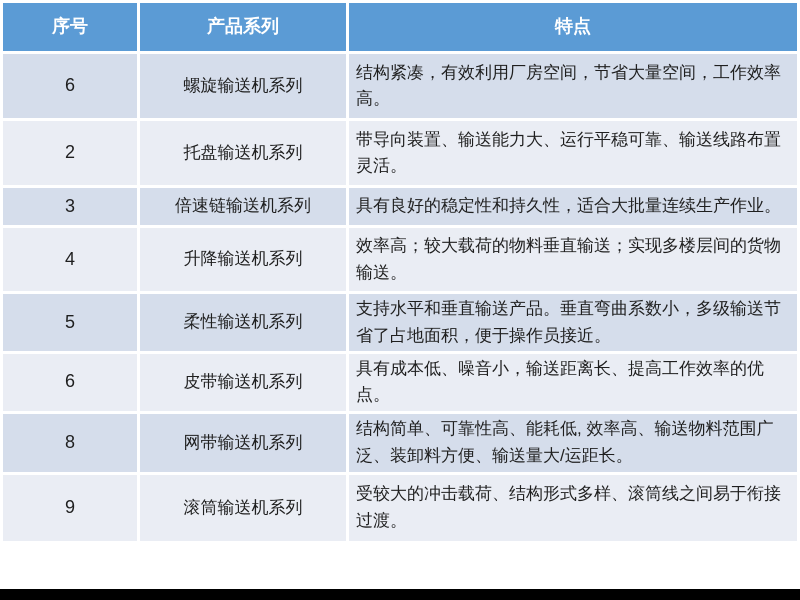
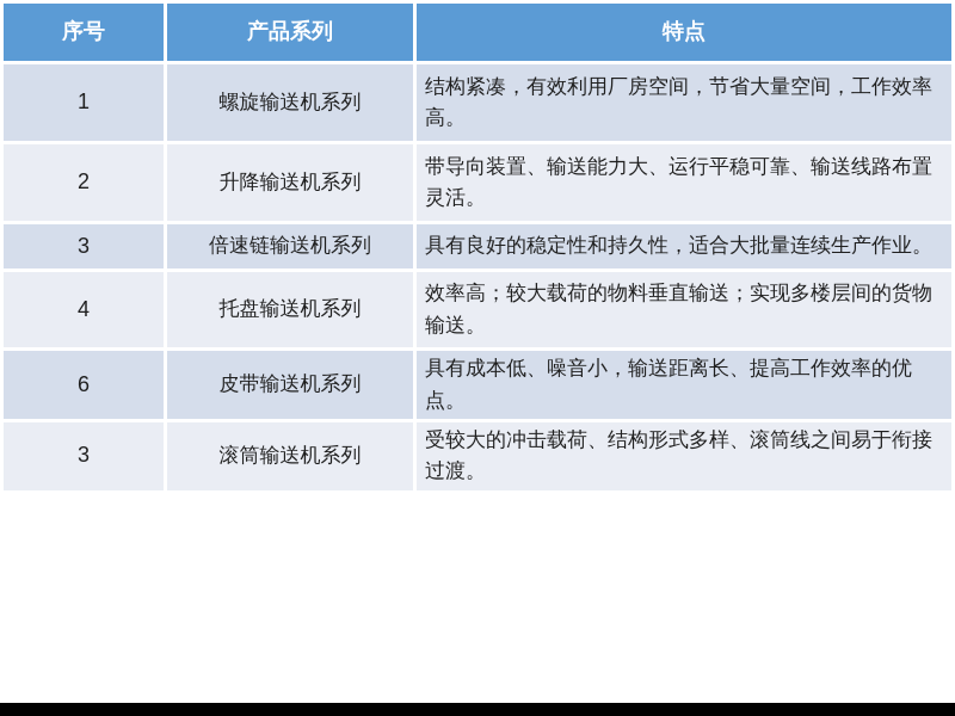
  序号	产品系列	特点
- 6	螺旋输送机系列	结构紧凑，有效利用厂房空间，节省大量空间，工作效率高。
+ 1	螺旋输送机系列	结构紧凑，有效利用厂房空间，节省大量空间，工作效率高。
- 2	托盘输送机系列	带导向装置、输送能力大、运行平稳可靠、输送线路布置灵活。
+ 2	升降输送机系列	带导向装置、输送能力大、运行平稳可靠、输送线路布置灵活。
  3	倍速链输送机系列	具有良好的稳定性和持久性，适合大批量连续生产作业。
- 4	升降输送机系列	效率高；较大载荷的物料垂直输送；实现多楼层间的货物输送。
+ 4	托盘输送机系列	效率高；较大载荷的物料垂直输送；实现多楼层间的货物输送。
- 5	柔性输送机系列	支持水平和垂直输送产品。垂直弯曲系数小，多级输送节省了占地面积，便于操作员接近。
  6	皮带输送机系列	具有成本低、噪音小，输送距离长、提高工作效率的优点。
- 8	网带输送机系列	结构简单、可靠性高、能耗低, 效率高、输送物料范围广泛、装卸料方便、输送量大/运距长。
- 9	滚筒输送机系列	受较大的冲击载荷、结构形式多样、滚筒线之间易于衔接过渡。
+ 3	滚筒输送机系列	受较大的冲击载荷、结构形式多样、滚筒线之间易于衔接过渡。
